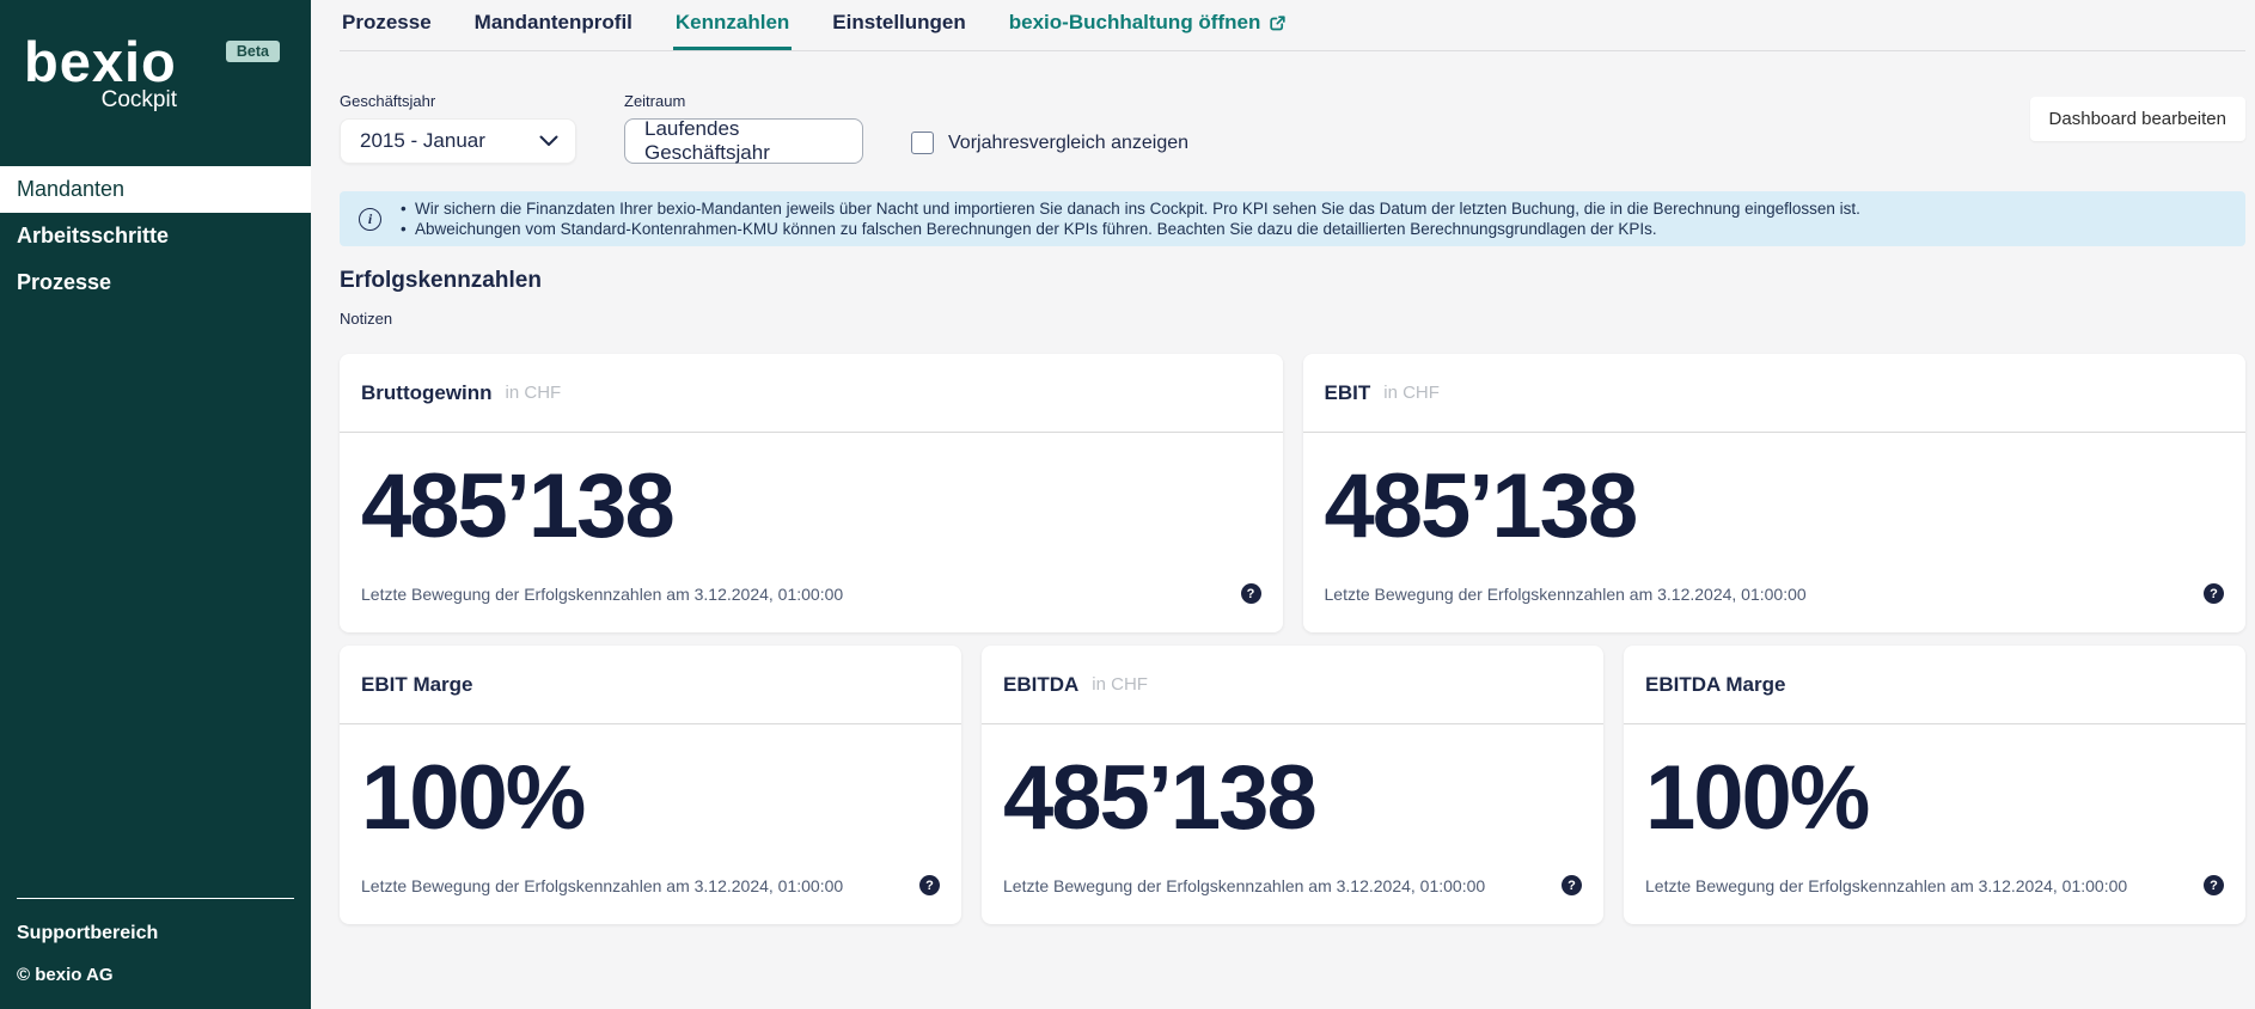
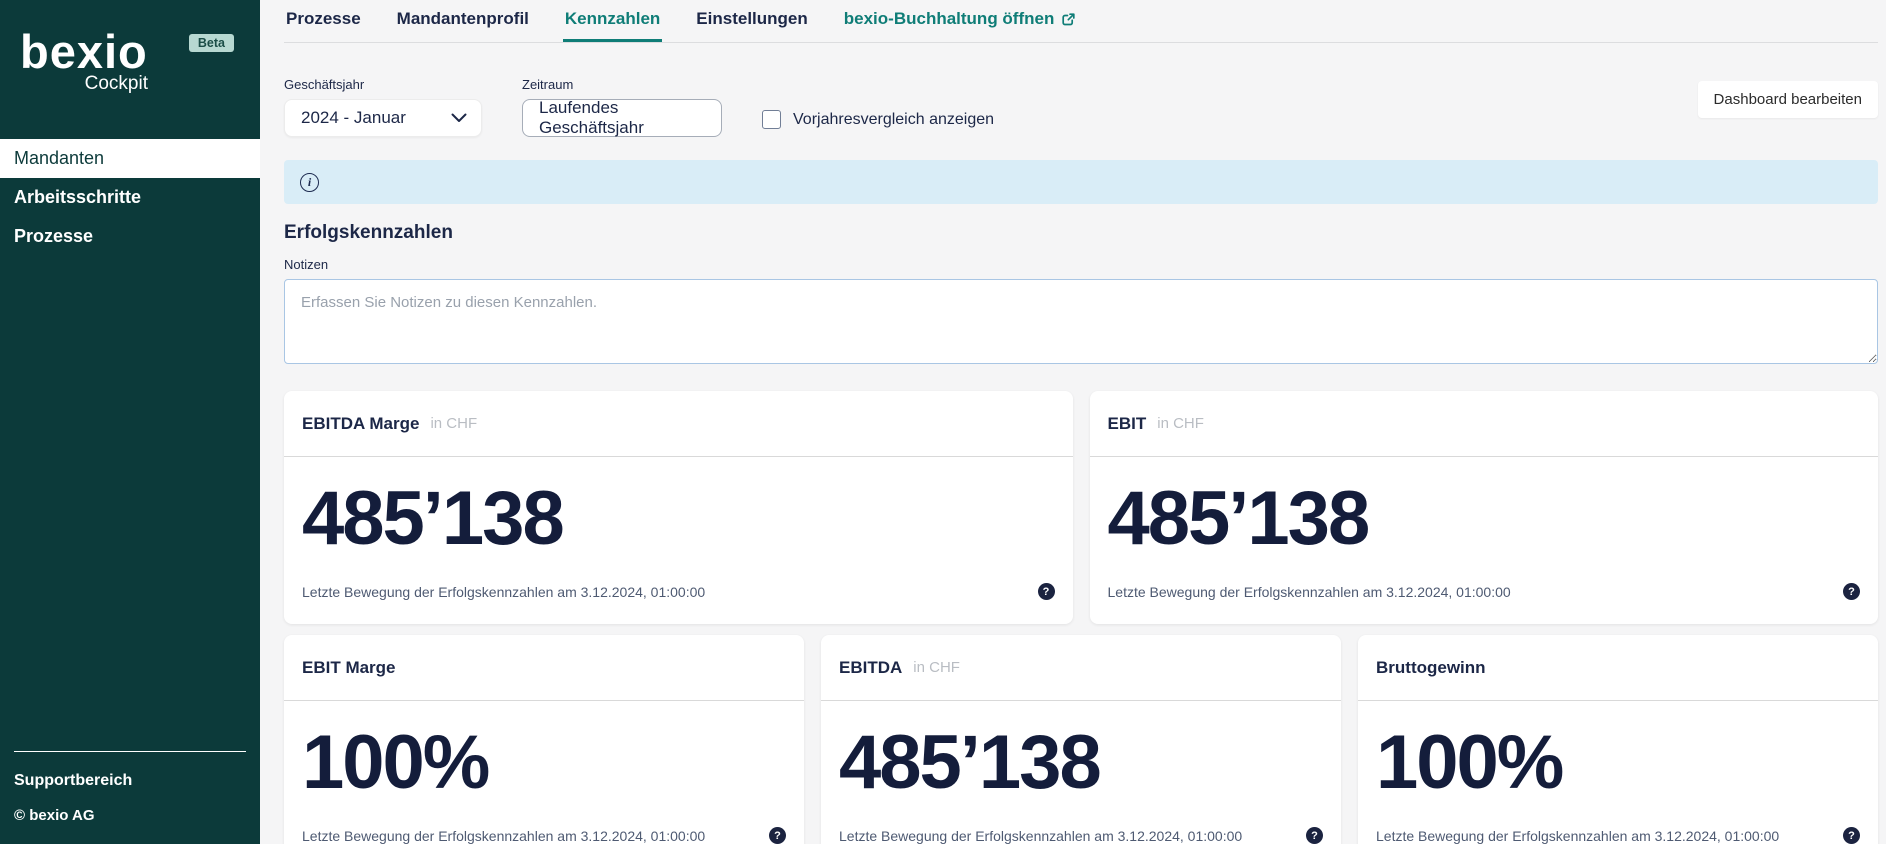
  bexio
  Cockpit
  Beta
  Mandanten
  Arbeitsschritte
  Prozesse
  Supportbereich
  © bexio AG
  Prozesse
  Mandantenprofil
  Kennzahlen
  Einstellungen
  bexio-Buchhaltung öffnen
  Geschäftsjahr
- 2015 - Januar
+ 2024 - Januar
  Zeitraum
  Laufendes Geschäftsjahr
  Vorjahresvergleich anzeigen
  Dashboard bearbeiten
  i
- Wir sichern die Finanzdaten Ihrer bexio-Mandanten jeweils über Nacht und importieren Sie danach ins Cockpit. Pro KPI sehen Sie das Datum der letzten Buchung, die in die Berechnung eingeflossen ist.
- Abweichungen vom Standard-Kontenrahmen-KMU können zu falschen Berechnungen der KPIs führen. Beachten Sie dazu die detaillierten Berechnungsgrundlagen der KPIs.
  Erfolgskennzahlen
  Notizen
+ Erfassen Sie Notizen zu diesen Kennzahlen.
- Bruttogewinn
+ EBITDA Marge
  in CHF
  485’138
  Letzte Bewegung der Erfolgskennzahlen am 3.12.2024, 01:00:00
  ?
  EBIT
  in CHF
  485’138
  Letzte Bewegung der Erfolgskennzahlen am 3.12.2024, 01:00:00
  ?
  EBIT Marge
  100%
  Letzte Bewegung der Erfolgskennzahlen am 3.12.2024, 01:00:00
  ?
  EBITDA
  in CHF
  485’138
  Letzte Bewegung der Erfolgskennzahlen am 3.12.2024, 01:00:00
  ?
- EBITDA Marge
+ Bruttogewinn
  100%
  Letzte Bewegung der Erfolgskennzahlen am 3.12.2024, 01:00:00
  ?
